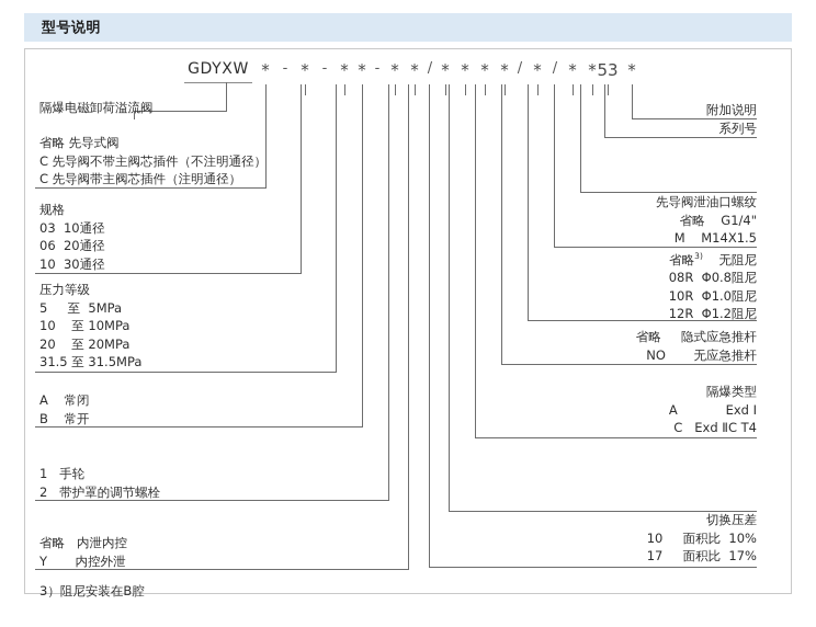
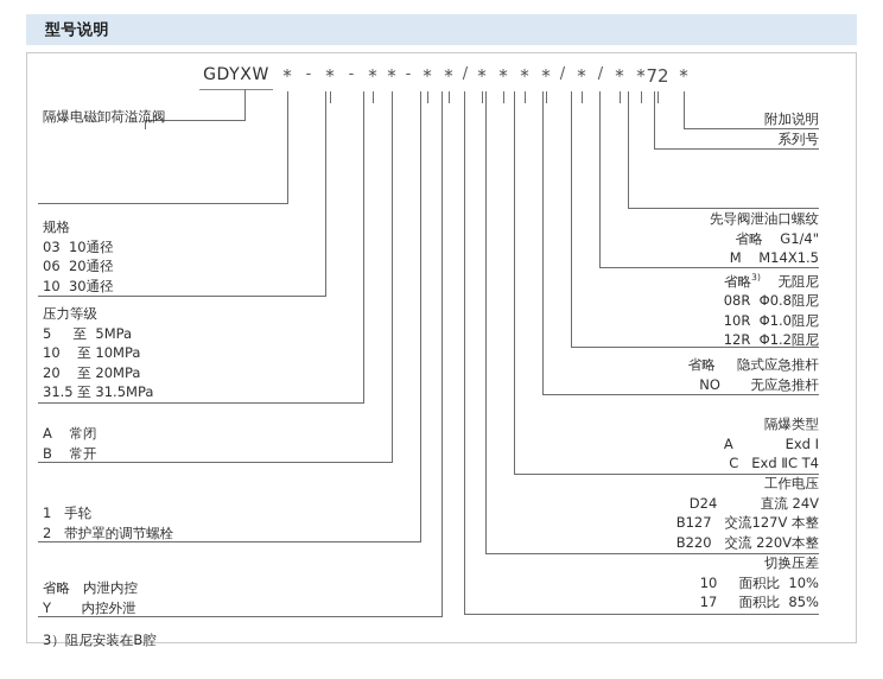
  型号说明
  GDYXW
  *
  -
  *
  -
  *
  *
  -
  *
  *
  /
  *
  *
  *
  *
  /
  *
  /
  *
  *
- 53
+ 72
  *
  隔爆电磁卸荷溢流阀
- 省略 先导式阀
- C 先导阀不带主阀芯插件（不注明通径）
- C 先导阀带主阀芯插件（注明通径）
  规格
  03 10通径
  06 20通径
  10 30通径
  压力等级
  5 至 5MPa
  10 至 10MPa
  20 至 20MPa
  31.5 至 31.5MPa
  A 常闭
  B 常开
  1 手轮
  2 带护罩的调节螺栓
  省略 内泄内控
  Y 内控外泄
  3）阻尼安装在B腔
  附加说明
  系列号
  先导阀泄油口螺纹
  省略 G1/4"
  M M14X1.5
  省略3) 无阻尼
  08R Φ0.8阻尼
  10R Φ1.0阻尼
  12R Φ1.2阻尼
  省略 隐式应急推杆
  NO 无应急推杆
  隔爆类型
  A Exd Ⅰ
  C Exd ⅡC T4
+ 工作电压
+ D24 直流 24V
+ B127 交流127V 本整
+ B220 交流 220V本整
  切换压差
  10 面积比 10%
- 17 面积比 17%
+ 17 面积比 85%
